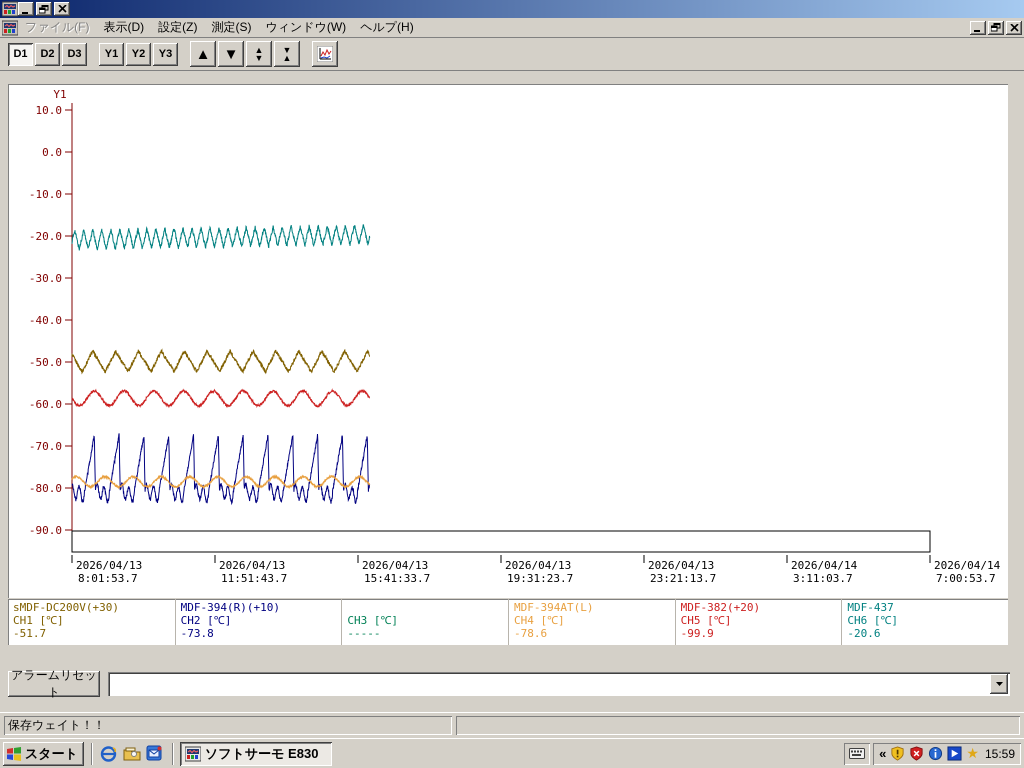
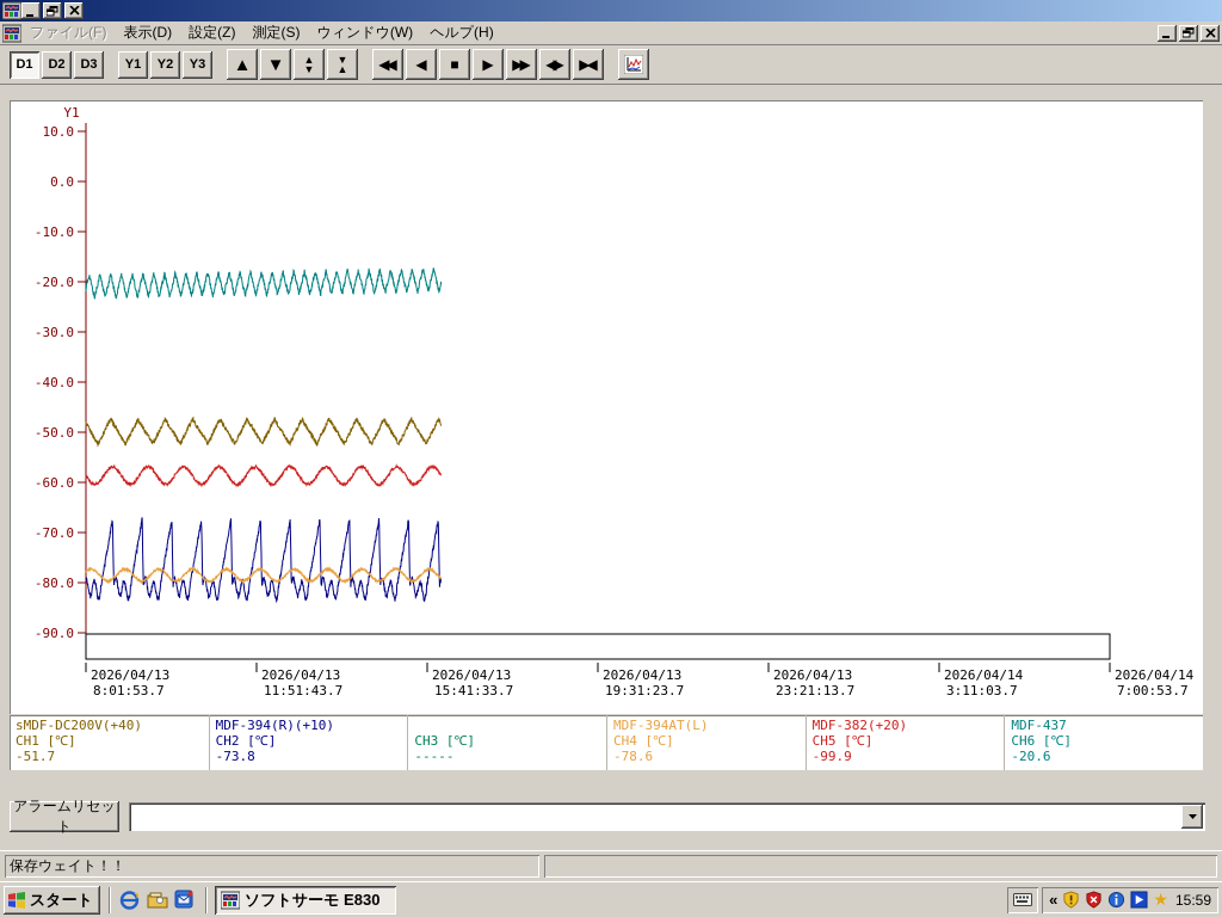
  ファイル(F)
  表示(D)
  設定(Z)
  測定(S)
  ウィンドウ(W)
  ヘルプ(H)
  D1
  D2
  D3
  Y1
  Y2
  Y3
  ▲
  ▼
  ▲
  ▼
  ▼
  ▲
+ ◀◀
+ ◀
+ ■
+ ▶
+ ▶▶
+ ◀▶
+ ▶◀
  Y1
  10.0
  0.0
  -10.0
  -20.0
  -30.0
  -40.0
  -50.0
  -60.0
  -70.0
  -80.0
  -90.0
  2026/04/13
  8:01:53.7
  2026/04/13
  11:51:43.7
  2026/04/13
  15:41:33.7
  2026/04/13
  19:31:23.7
  2026/04/13
  23:21:13.7
  2026/04/14
  3:11:03.7
  2026/04/14
  7:00:53.7
- sMDF-DC200V(+30)
+ sMDF-DC200V(+40)
  CH1 [℃]
  -51.7
  MDF-394(R)(+10)
  CH2 [℃]
  -73.8
  CH3 [℃]
  -----
  MDF-394AT(L)
  CH4 [℃]
  -78.6
  MDF-382(+20)
  CH5 [℃]
  -99.9
  MDF-437
  CH6 [℃]
  -20.6
  アラームリセット
  保存ウェイト！！
  スタート
  ソフトサーモ E830
  «
  ★
  15:59
